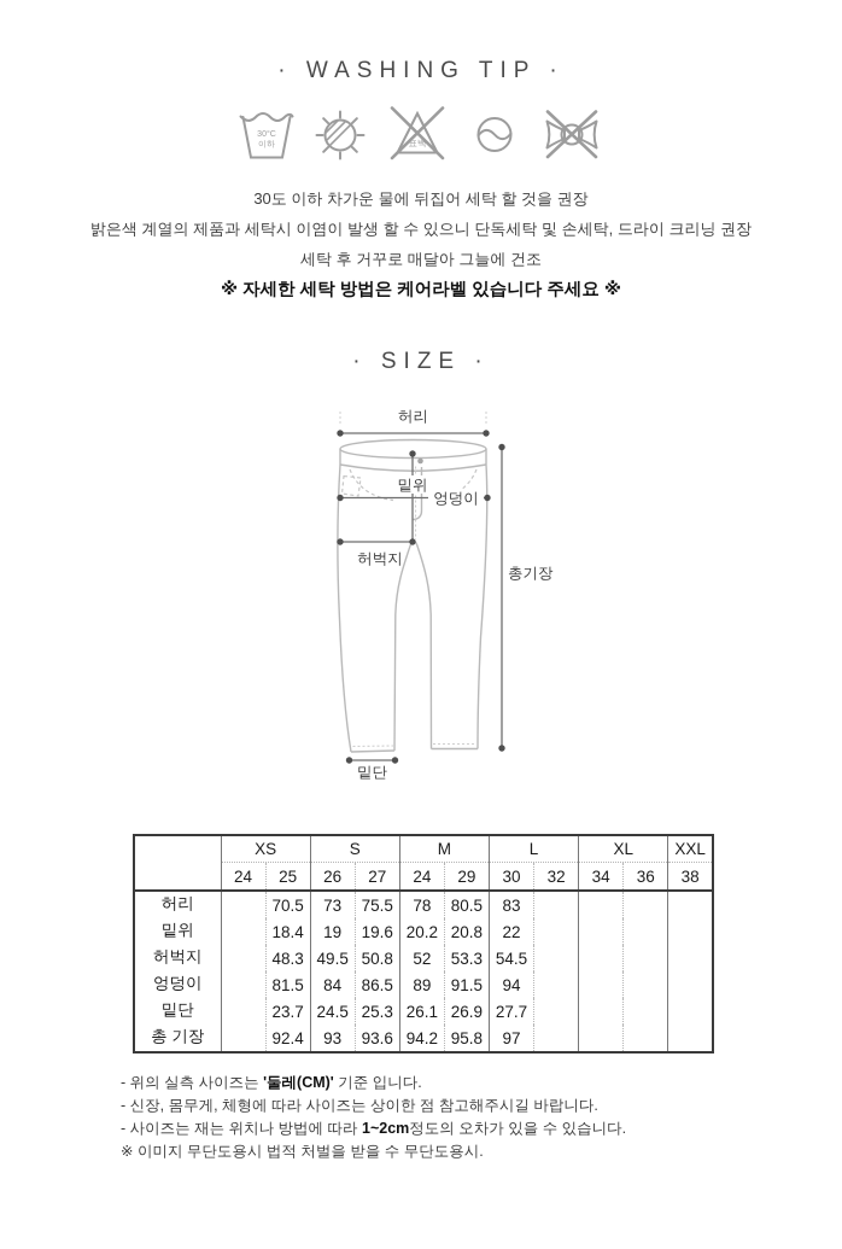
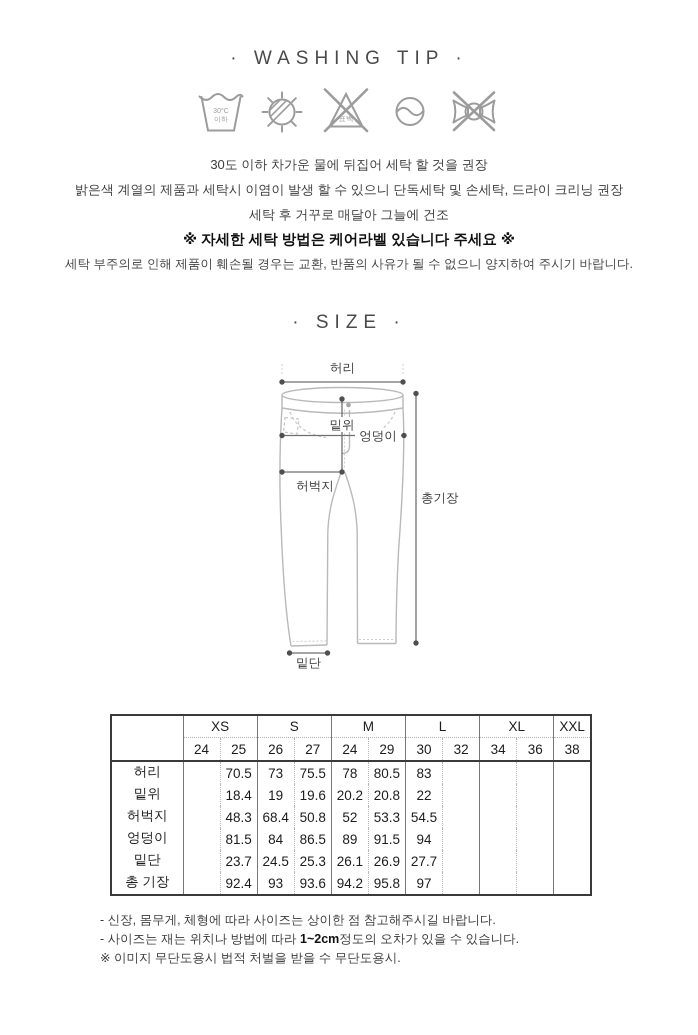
  · WASHING TIP ·
  표백
  30도 이하 차가운 물에 뒤집어 세탁 할 것을 권장
  밝은색 계열의 제품과 세탁시 이염이 발생 할 수 있으니 단독세탁 및 손세탁, 드라이 크리닝 권장
  세탁 후 거꾸로 매달아 그늘에 건조
  ※ 자세한 세탁 방법은 케어라벨 있습니다 주세요 ※
+ 세탁 부주의로 인해 제품이 훼손될 경우는 교환, 반품의 사유가 될 수 없으니 양지하여 주시기 바랍니다.
  · SIZE ·
  허리
  밑위
  엉덩이
  허벅지
  총기장
  밑단
  	XS	S	M	L	XL	XXL
  24	25	26	27	24	29	30	32	34	36	38
  허리		70.5	73	75.5	78	80.5	83
  밑위		18.4	19	19.6	20.2	20.8	22
- 허벅지		48.3	49.5	50.8	52	53.3	54.5
+ 허벅지		48.3	68.4	50.8	52	53.3	54.5
  엉덩이		81.5	84	86.5	89	91.5	94
  밑단		23.7	24.5	25.3	26.1	26.9	27.7
  총 기장		92.4	93	93.6	94.2	95.8	97
- - 위의 실측 사이즈는 '둘레(CM)' 기준 입니다.
  - 신장, 몸무게, 체형에 따라 사이즈는 상이한 점 참고해주시길 바랍니다.
  - 사이즈는 재는 위치나 방법에 따라 1~2cm정도의 오차가 있을 수 있습니다.
  ※ 이미지 무단도용시 법적 처벌을 받을 수 무단도용시.
